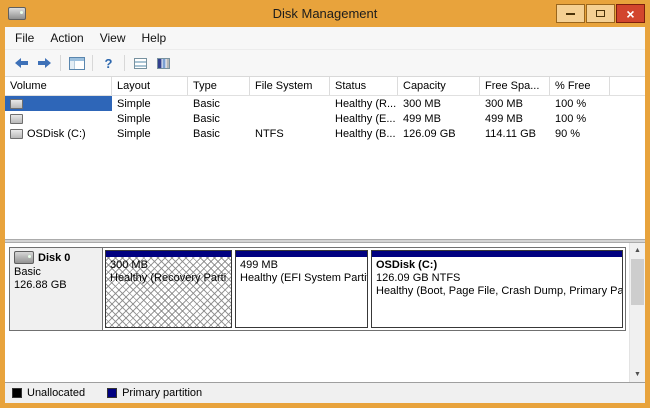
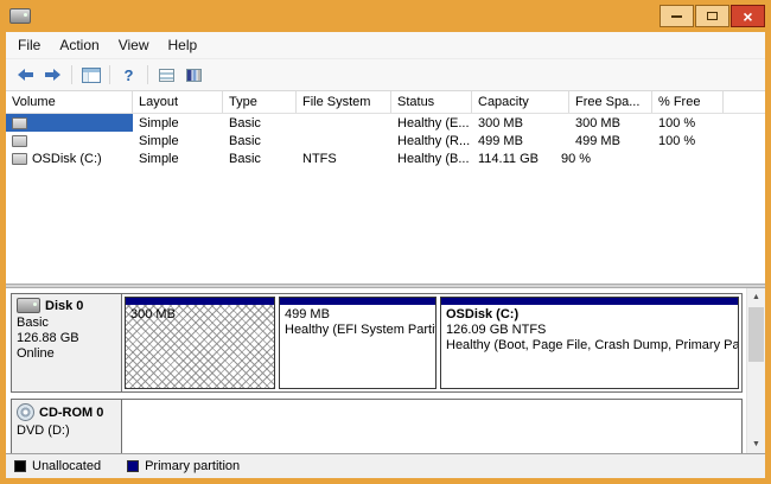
- Disk Management
  ×
  File
  Action
  View
  Help
  ?
  Volume
  Layout
  Type
  File System
  Status
  Capacity
  Free Spa...
  % Free
  Simple
  Basic
- Healthy (R...
+ Healthy (E...
  300 MB
  300 MB
  100 %
  Simple
  Basic
- Healthy (E...
+ Healthy (R...
  499 MB
  499 MB
  100 %
  OSDisk (C:)
  Simple
  Basic
  NTFS
  Healthy (B...
- 126.09 GB
  114.11 GB
  90 %
  Disk 0
  Basic
  126.88 GB
+ Online
  300 MB
- Healthy (Recovery Parti
  499 MB
  Healthy (EFI System Parti
  OSDisk (C:)
  126.09 GB NTFS
  Healthy (Boot, Page File, Crash Dump, Primary Pa
+ CD-ROM 0
+ DVD (D:)
  Unallocated
  Primary partition
